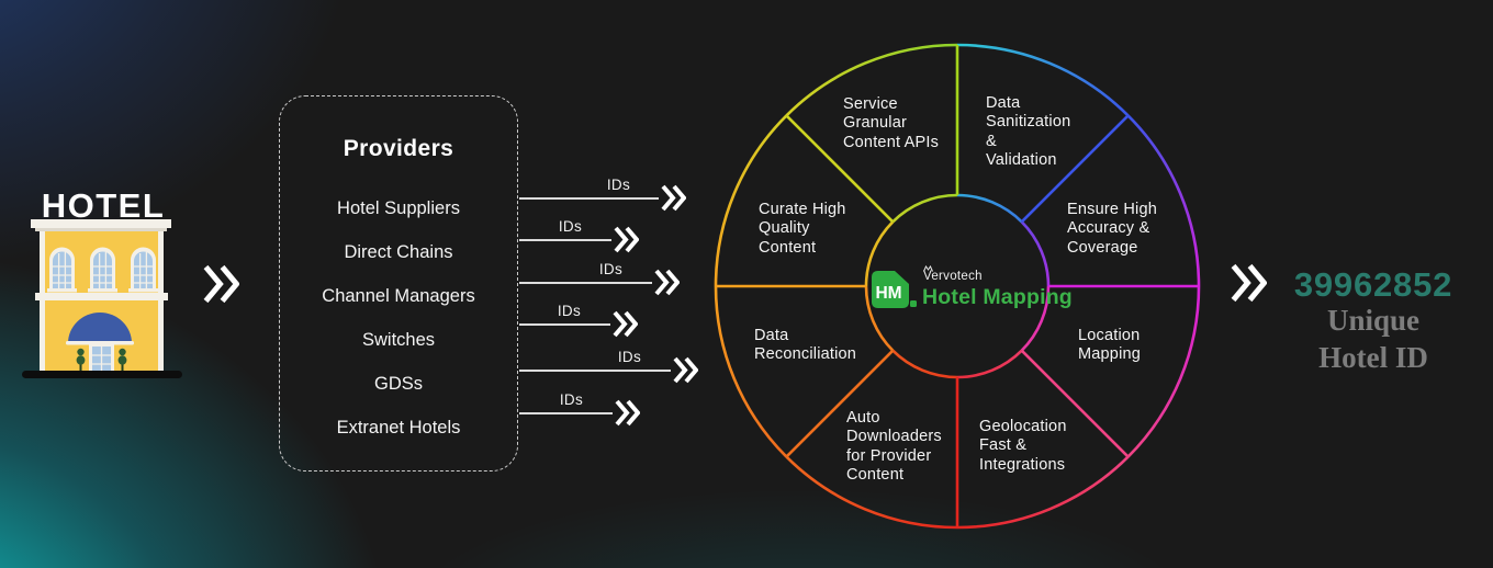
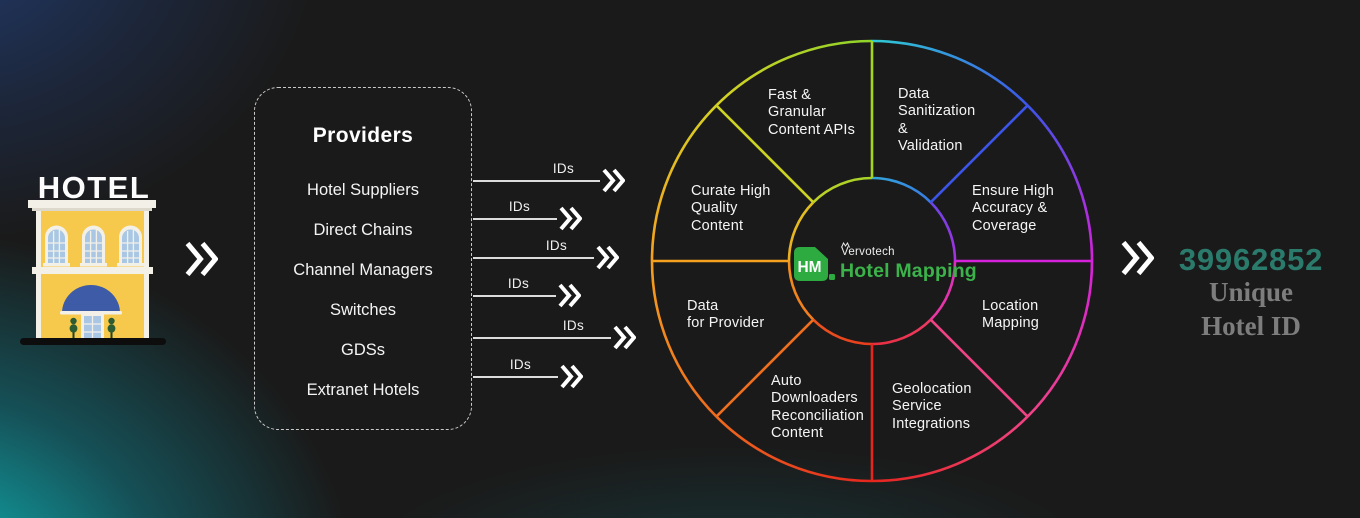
  HOTEL
  Providers
  Hotel Suppliers
  Direct Chains
  Channel Managers
  Switches
  GDSs
  Extranet Hotels
  IDs
  IDs
  IDs
  IDs
  IDs
  IDs
- Service
+ Fast &
  Granular
  Content APIs
  Data
  Sanitization
  &
  Validation
  Ensure High
  Accuracy &
  Coverage
  Location
  Mapping
  Geolocation
- Fast &
+ Service
  Integrations
  Auto
  Downloaders
- for Provider
+ Reconciliation
  Content
  Data
- Reconciliation
+ for Provider
  Curate High
  Quality
  Content
  HM
  Vervotech
  Hotel Mapping
  39962852
  Unique
  Hotel ID
